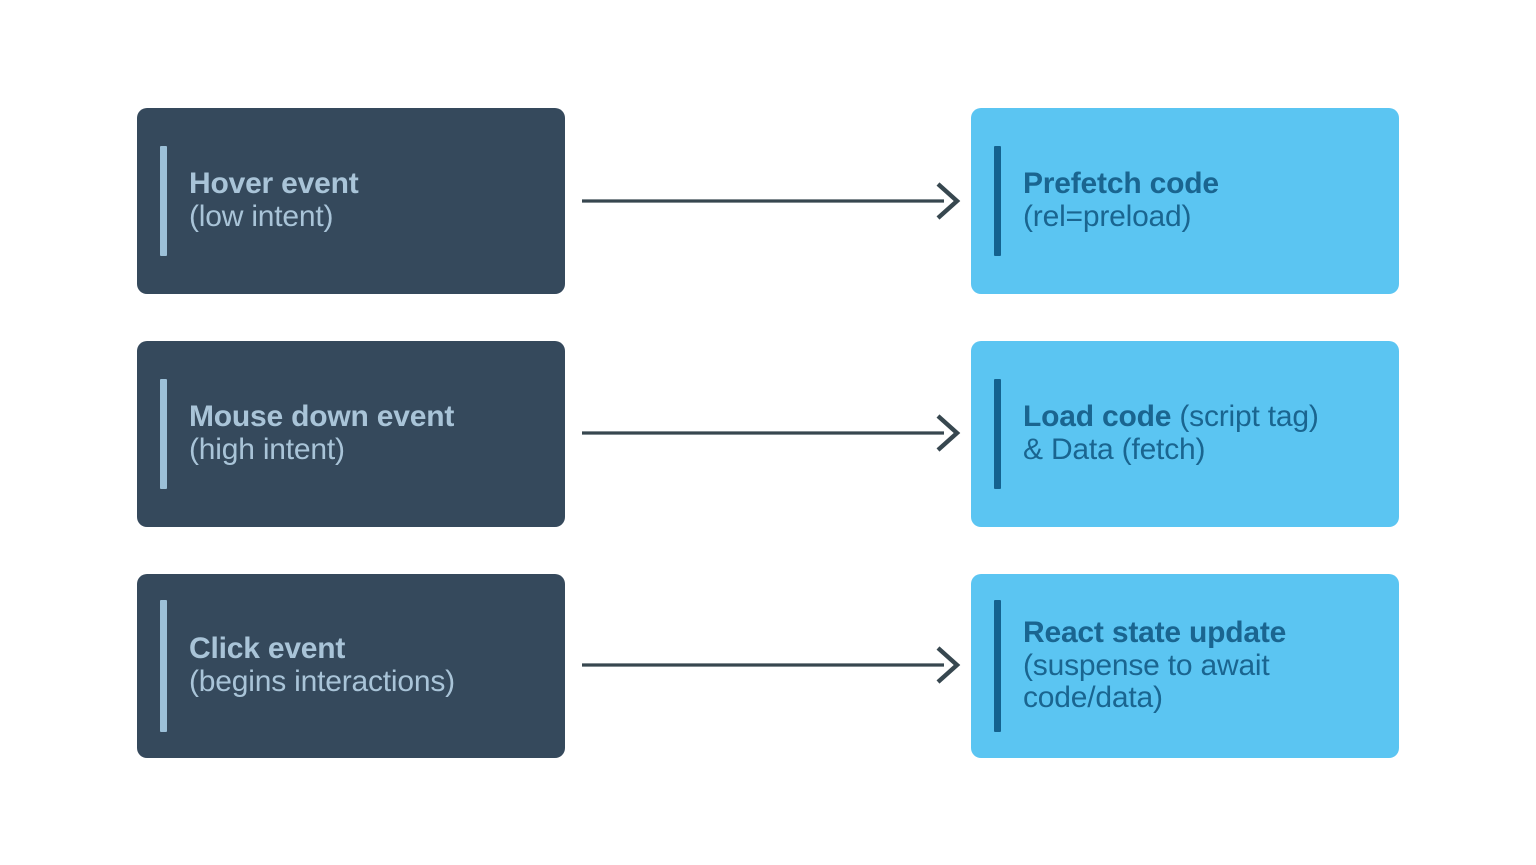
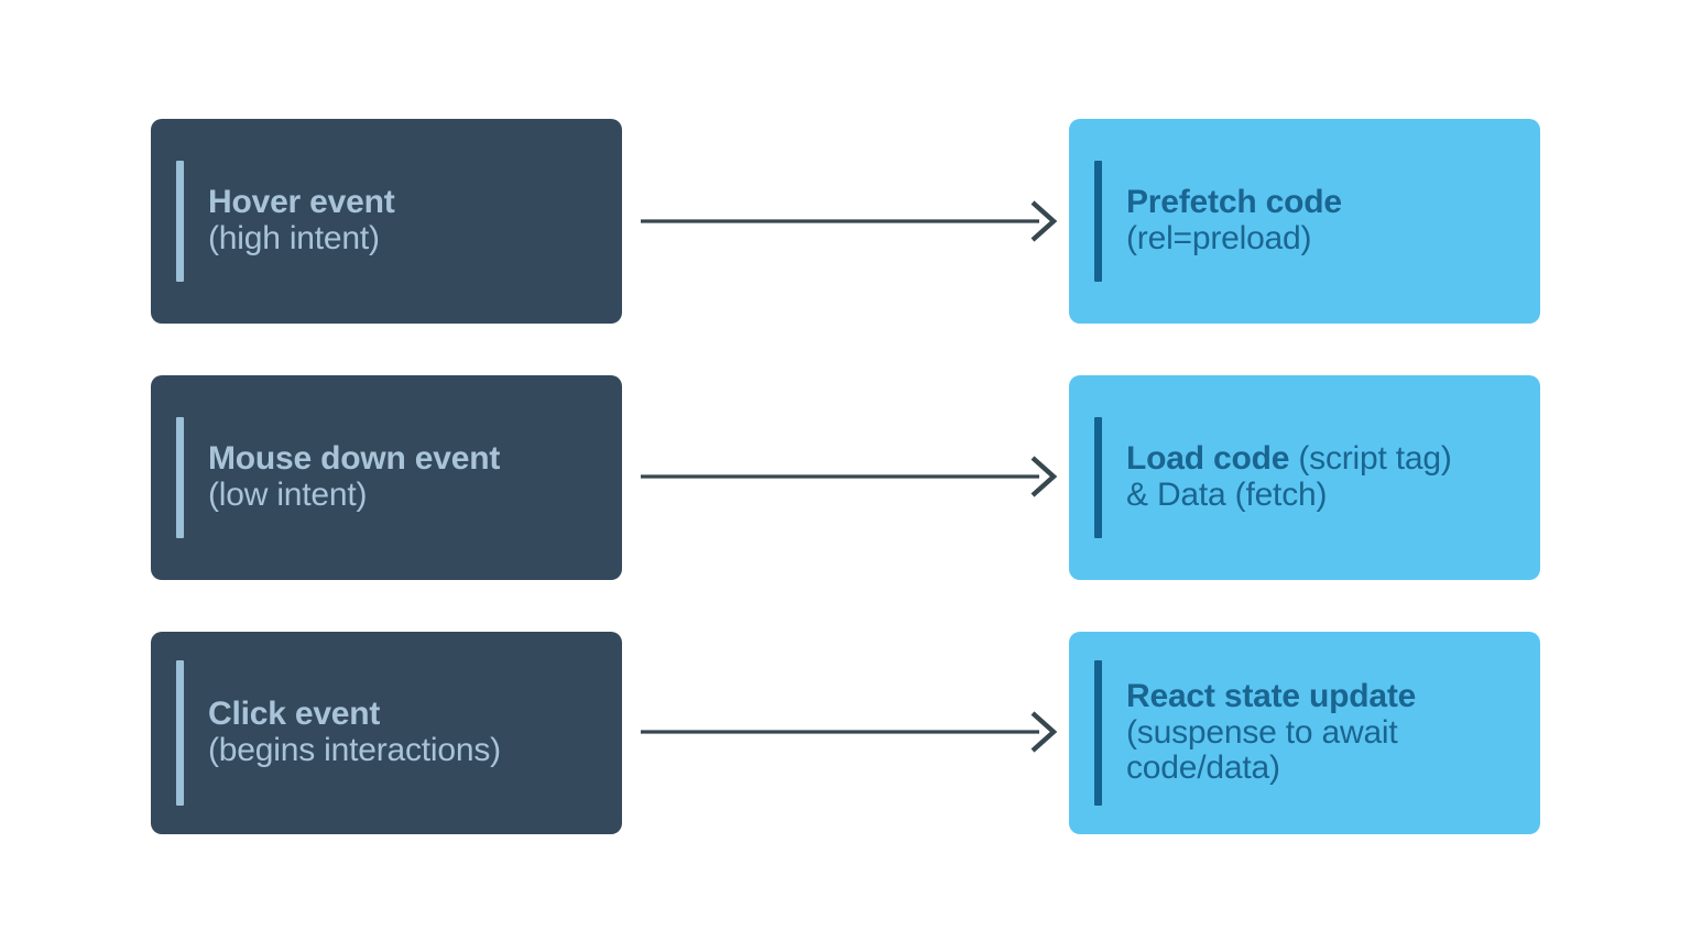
  Hover event
- (low intent)
+ (high intent)
  Prefetch code
  (rel=preload)
  Mouse down event
- (high intent)
+ (low intent)
  Load code (script tag)
  & Data (fetch)
  Click event
  (begins interactions)
  React state update
  (suspense to await
  code/data)
